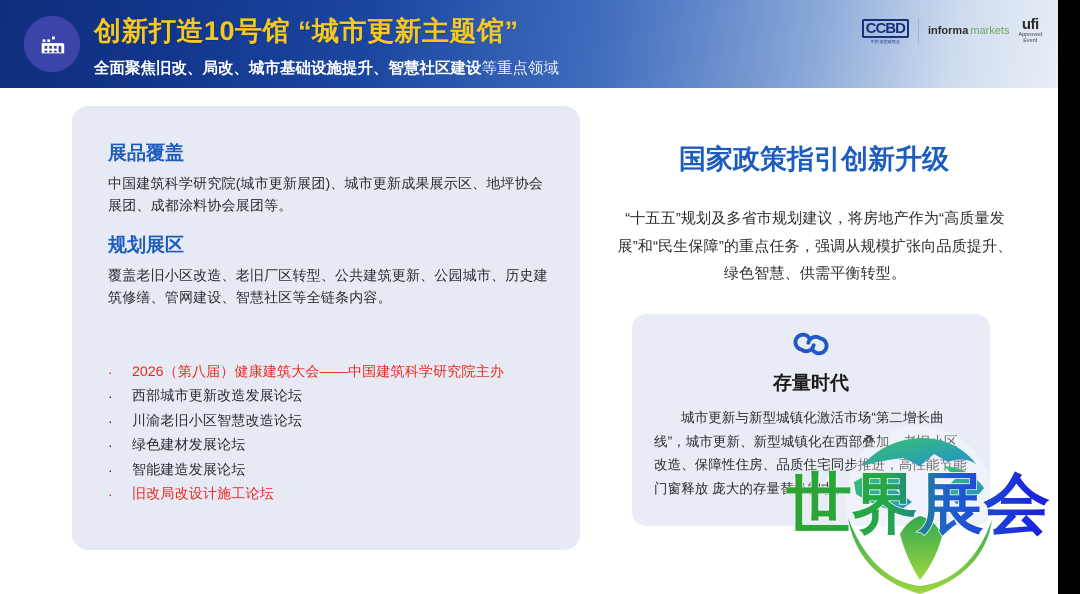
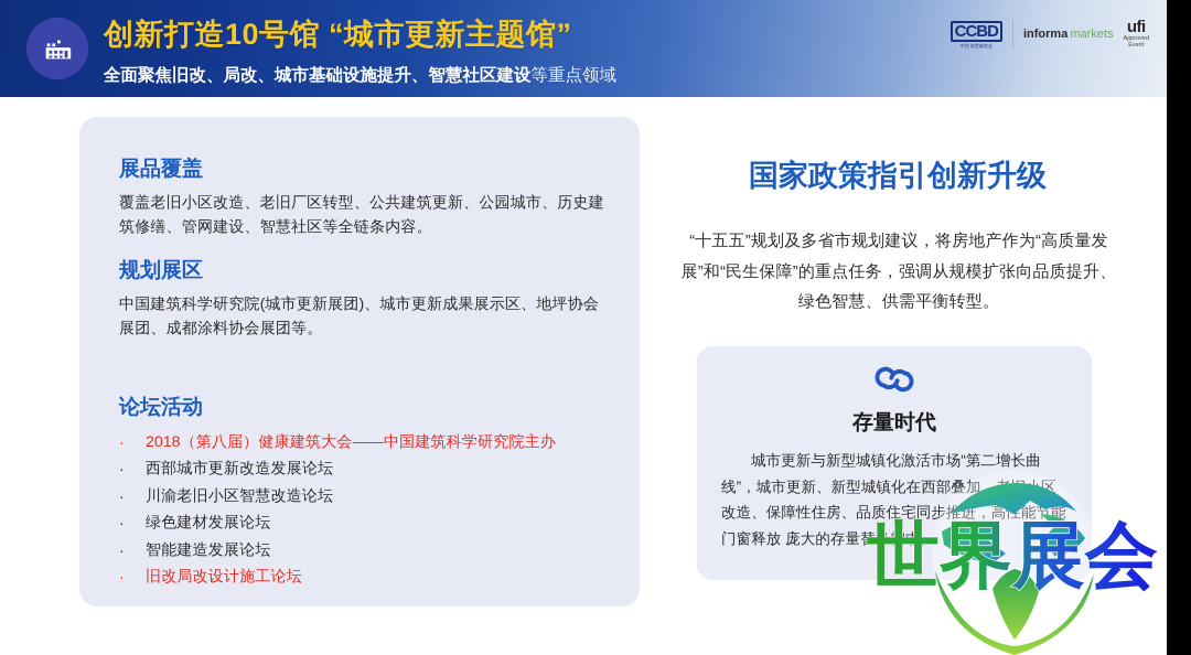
  创新打造10号馆 “城市更新主题馆”
  全面聚焦旧改、局改、城市基础设施提升、智慧社区建设等重点领域
  CCBD
  informa
  markets
  ufi
  展品覆盖
- 中国建筑科学研究院(城市更新展团)、城市更新成果展示区、地坪协会展团、成都涂料协会展团等。
+ 覆盖老旧小区改造、老旧厂区转型、公共建筑更新、公园城市、历史建筑修缮、管网建设、智慧社区等全链条内容。
  规划展区
- 覆盖老旧小区改造、老旧厂区转型、公共建筑更新、公园城市、历史建筑修缮、管网建设、智慧社区等全链条内容。
+ 中国建筑科学研究院(城市更新展团)、城市更新成果展示区、地坪协会展团、成都涂料协会展团等。
+ 论坛活动
  ·
- 2026（第八届）健康建筑大会——中国建筑科学研究院主办
+ 2018（第八届）健康建筑大会——中国建筑科学研究院主办
  ·
  西部城市更新改造发展论坛
  ·
  川渝老旧小区智慧改造论坛
  ·
  绿色建材发展论坛
  ·
  智能建造发展论坛
  ·
  旧改局改设计施工论坛
  国家政策指引创新升级
  “十五五”规划及多省市规划建议，将房地产作为“高质量发展”和“民生保障”的重点任务，强调从规模扩张向品质提升、绿色智慧、供需平衡转型。
  存量时代
  城市更新与新型城镇化激活市场“第二增长曲线”，城市更新、新型城镇化在西部叠加，区改造、保障性住房、品质住宅同步进，高能节能门窗释放 庞大的存量替换需求。
  世界展会
